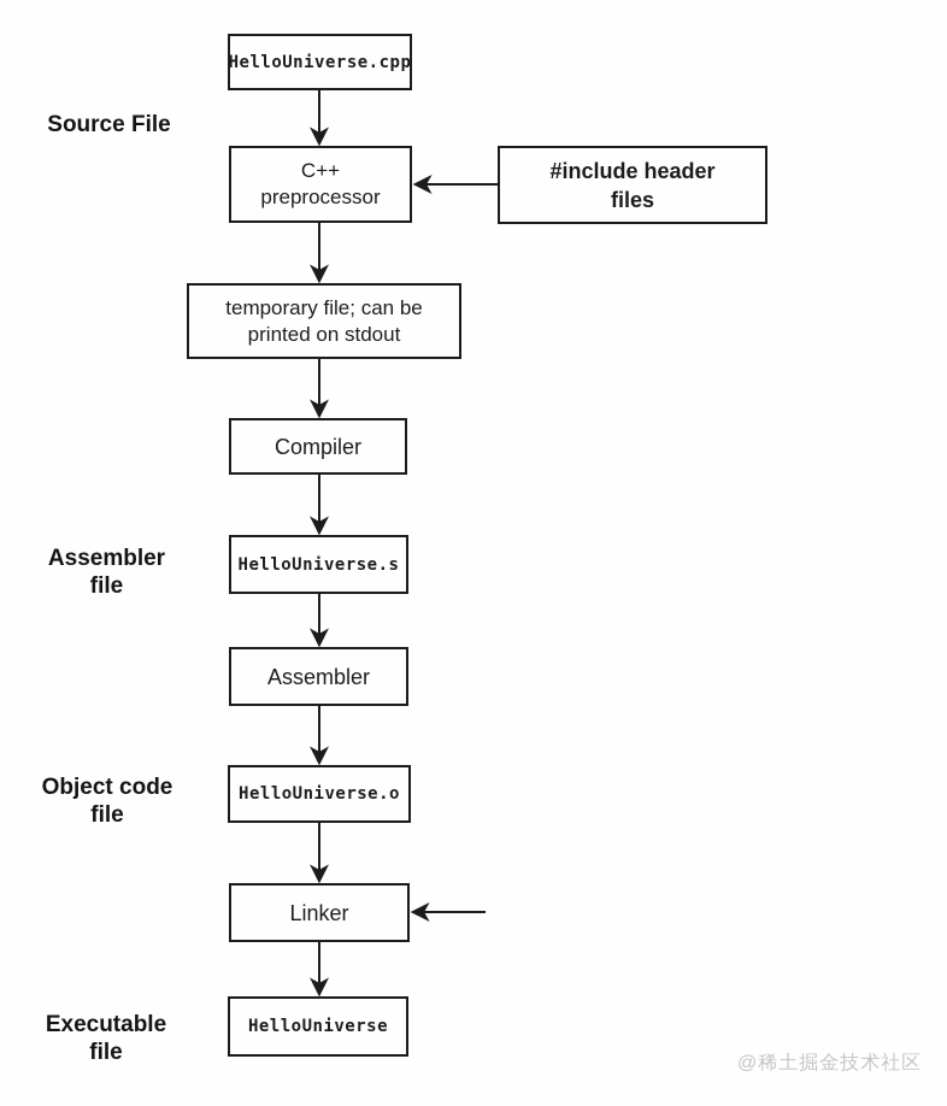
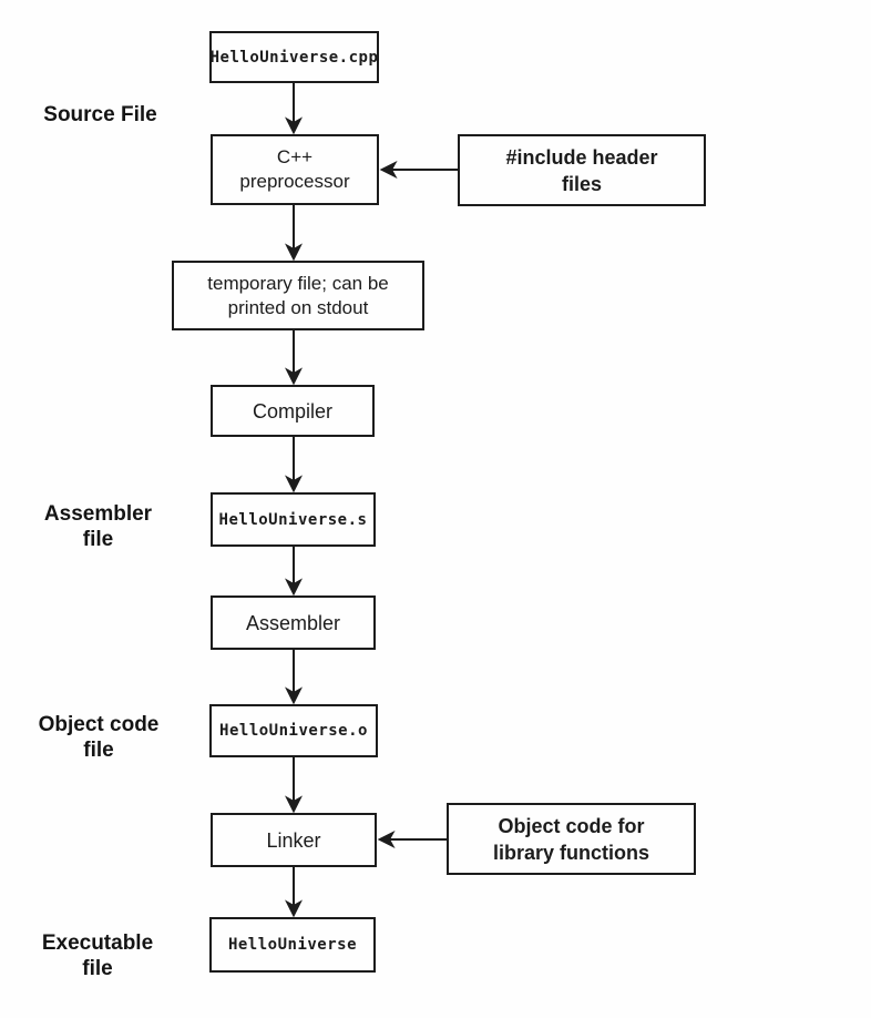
  Source File
  Assembler
  file
  Object code
  file
  Executable
  file
  HelloUniverse.cpp
  C++
  preprocessor
  #include header
  files
  temporary file; can be
  printed on stdout
  Compiler
  HelloUniverse.s
  Assembler
  HelloUniverse.o
  Linker
+ Object code for
+ library functions
  HelloUniverse
- @稀土掘金技术社区
